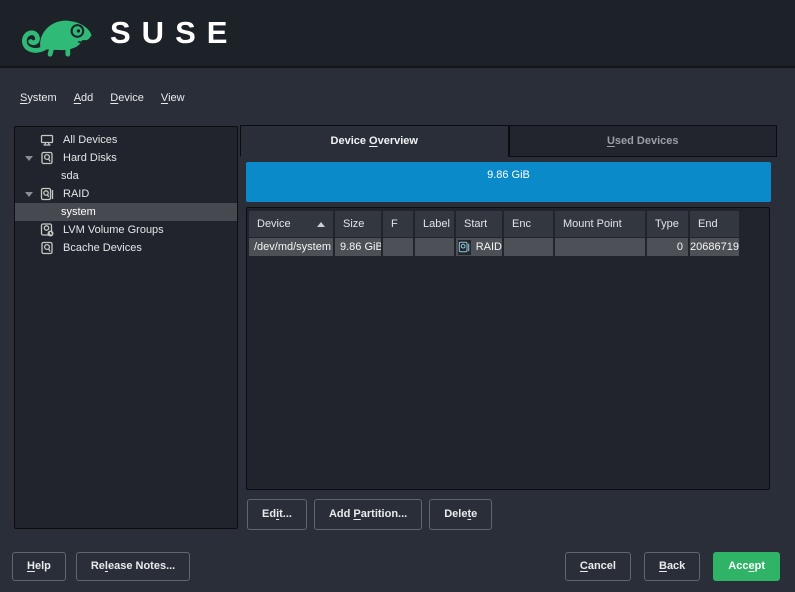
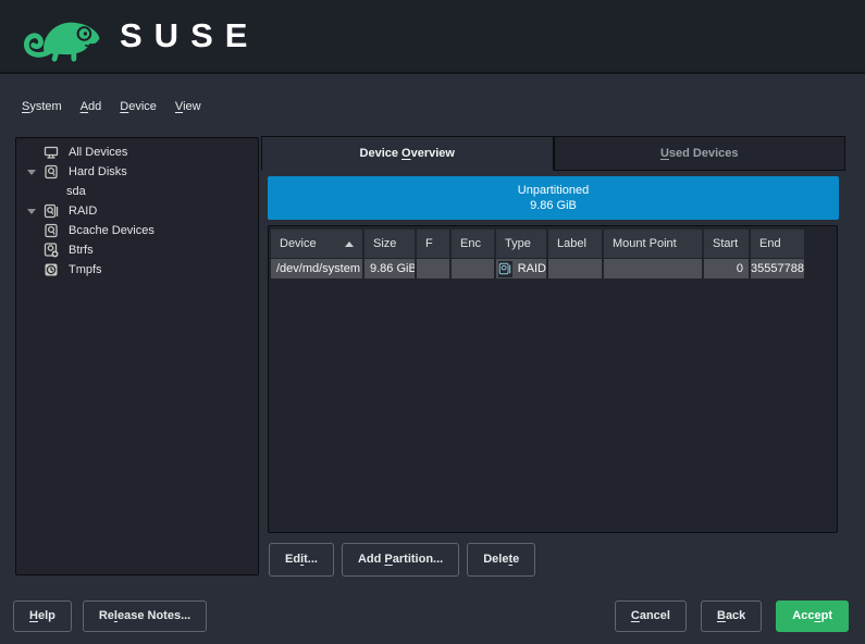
  SUSE
  System
  Add
  Device
  View
  All Devices
  Hard Disks
  sda
  RAID
- system
- LVM Volume Groups
  Bcache Devices
+ Btrfs
+ Tmpfs
  Device Overview
  Used Devices
+ Unpartitioned
  9.86 GiB
  Device
  Size
  F
- Label
+ Enc
- Start
+ Type
- Enc
+ Label
  Mount Point
- Type
+ Start
  End
  /dev/md/system
  9.86 GiB
  RAID
  0
- 20686719
+ 35557788
  Edit...
  Add Partition...
  Delete
  Help
  Release Notes...
  Cancel
  Back
  Accept
